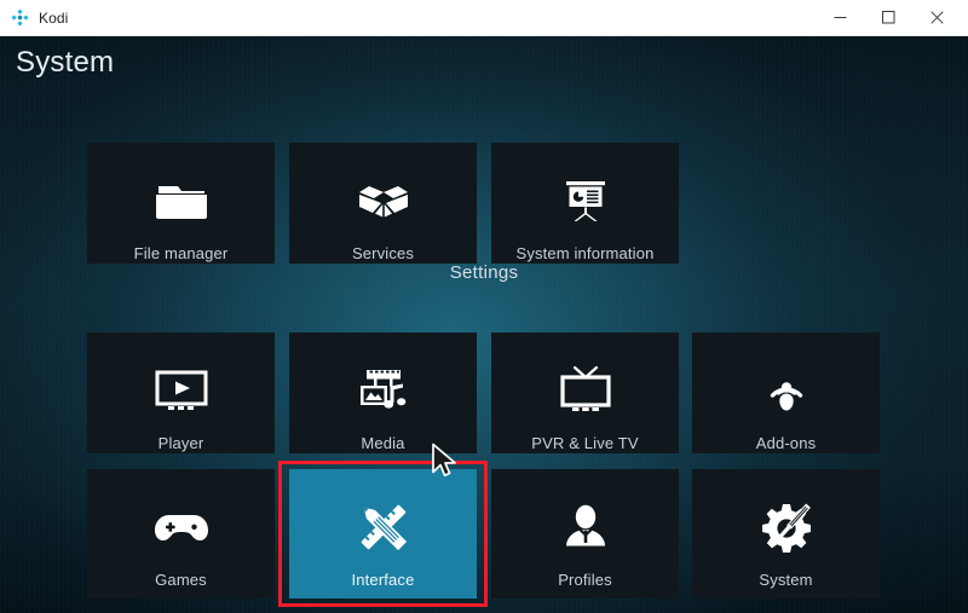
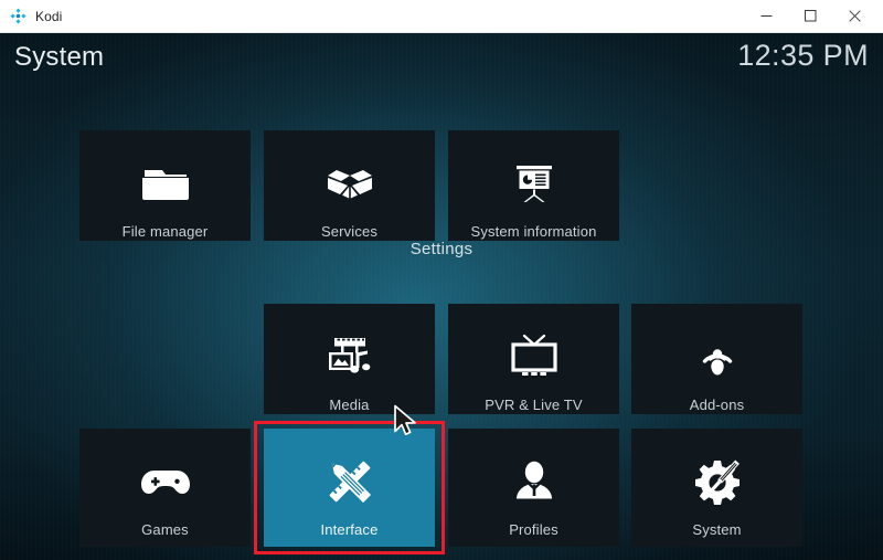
  Kodi
  System
+ 12:35 PM
  Settings
  File manager
  Services
  System information
- Player
  Media
  PVR & Live TV
  Add-ons
  Games
  Interface
  Profiles
  System
